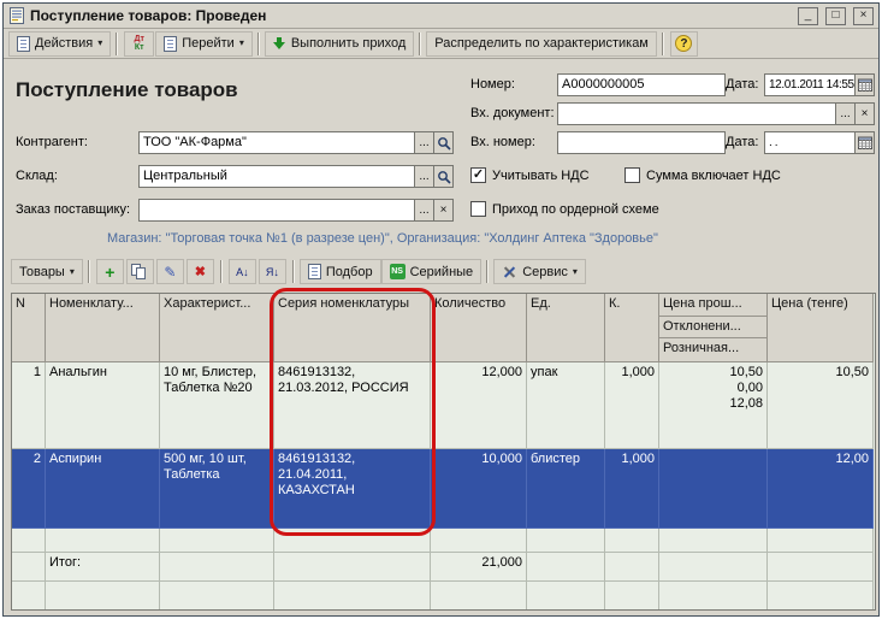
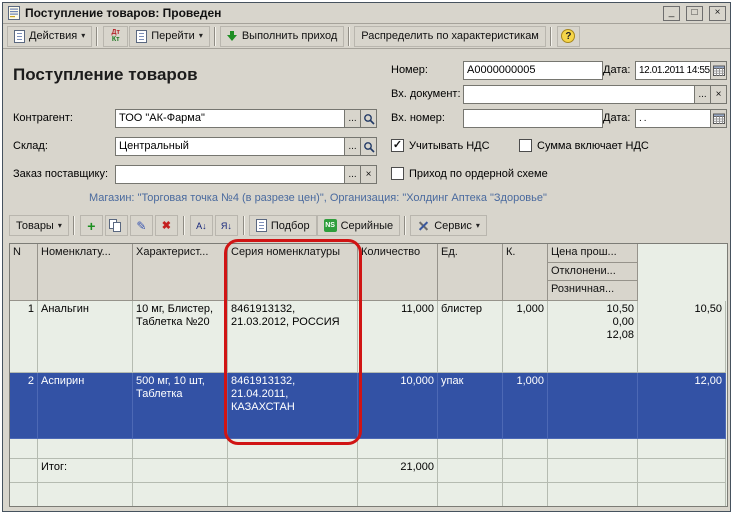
  Поступление товаров: Проведен
  _
  □
  ×
  Действия
  ▾
  Перейти
  ▾
  Выполнить приход
  Распределить по характеристикам
  ?
  Поступление товаров
  Номер:
  А0000000005
  Дата:
  12.01.2011 14:55
  Вх. документ:
  ...
  ×
  Контрагент:
  ТОО "АК-Фарма"
  ...
  Вх. номер:
  Дата:
  . .
  Склад:
  Центральный
  ...
  ✓
  Учитывать НДС
  Сумма включает НДС
  Заказ поставщику:
  ...
  ×
  Приход по ордерной схеме
- Магазин: "Торговая точка №1 (в разрезе цен)", Организация: "Холдинг Аптека "Здоровье"
+ Магазин: "Торговая точка №4 (в разрезе цен)", Организация: "Холдинг Аптека "Здоровье"
  Товары
  ▾
  +
  ✎
  ✖
  А↓
  Я↓
  Подбор
  Серийные
  Сервис
  ▾
  N
  Номенклату...
  Характерист...
  Серия номенклатуры
  Количество
  Ед.
  К.
  Цена прош...
  Отклонени...
  Розничная...
- Цена (тенге)
  1
  Анальгин
  10 мг, Блистер, Таблетка №20
  8461913132, 21.03.2012, РОССИЯ
- 12,000
+ 11,000
- упак
+ блистер
  1,000
  10,50
  0,00
  12,08
  10,50
  2
  Аспирин
  500 мг, 10 шт, Таблетка
  8461913132, 21.04.2011, КАЗАХСТАН
  10,000
- блистер
+ упак
  1,000
  12,00
  Итог:
  21,000
